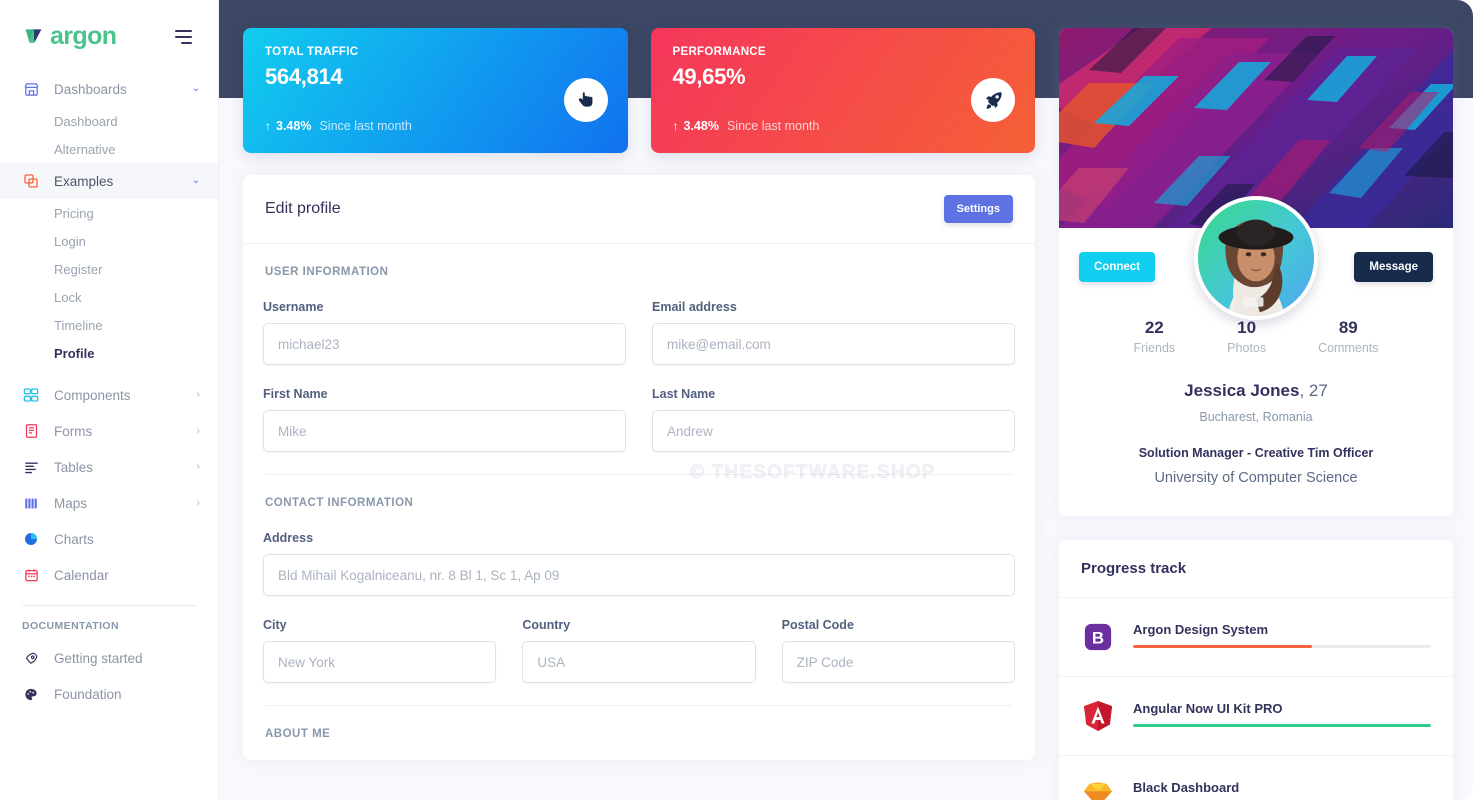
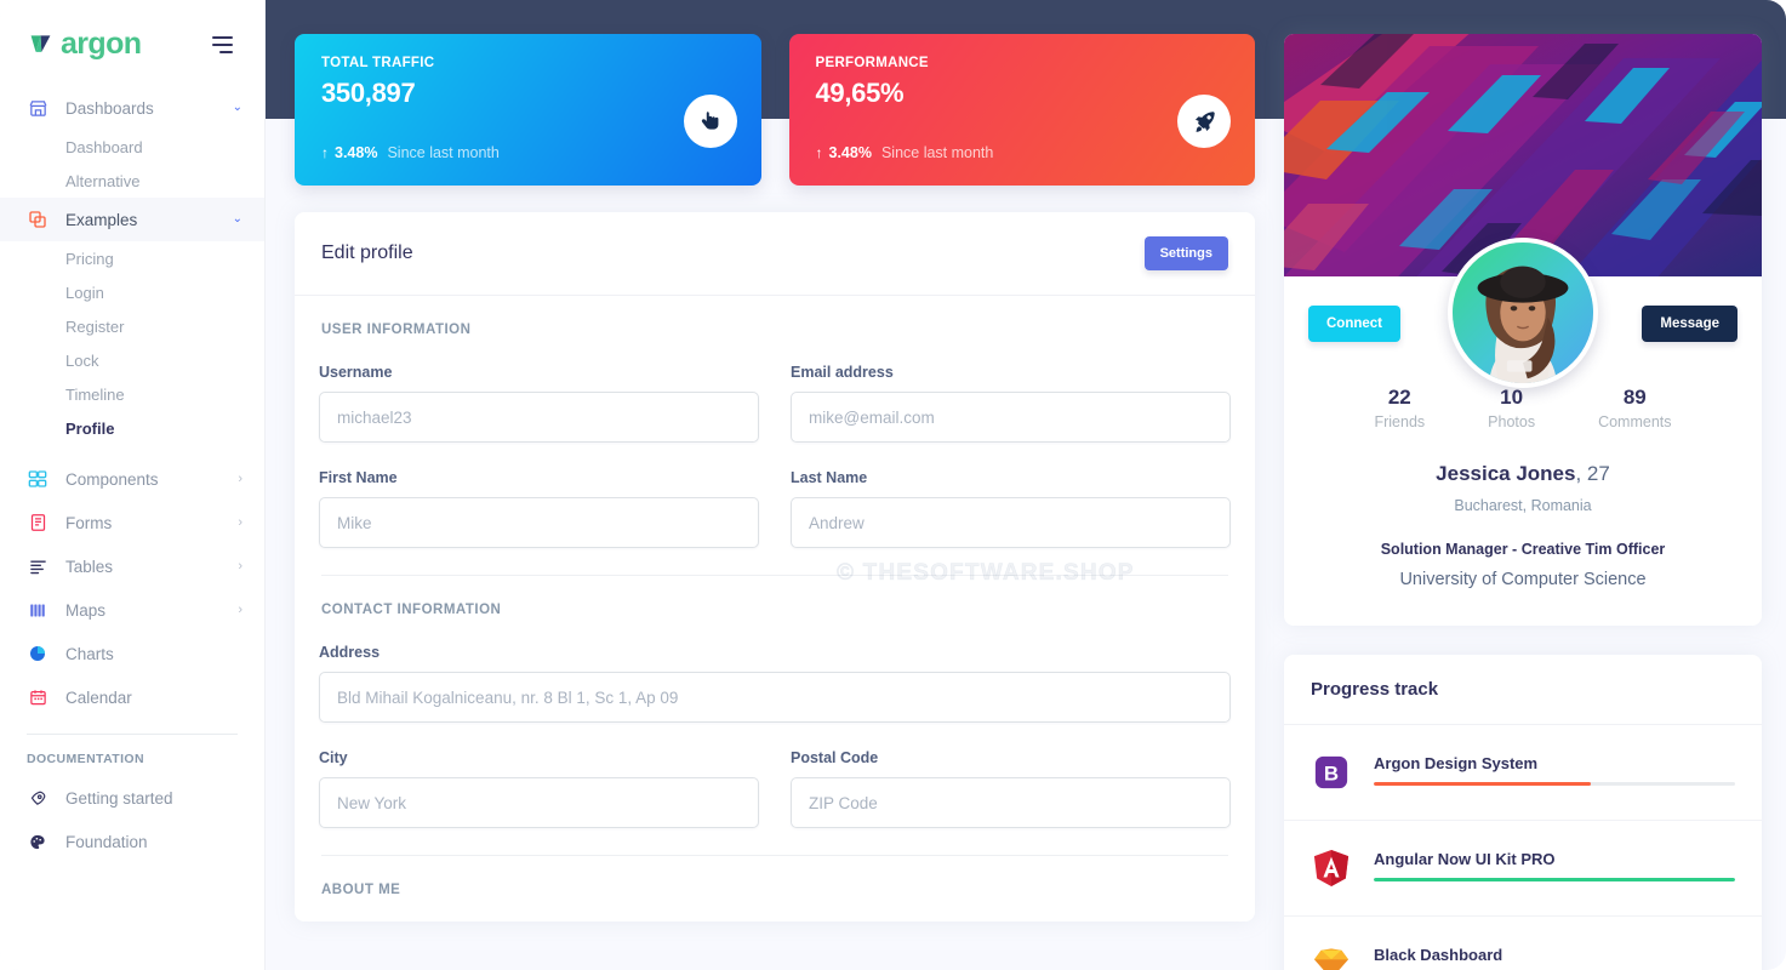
  argon
  Dashboards
  ⌄
  Dashboard
  Alternative
  Examples
  ⌄
  Pricing
  Login
  Register
  Lock
  Timeline
  Profile
  Components
  ›
  Forms
  ›
  Tables
  ›
  Maps
  ›
  Charts
  Calendar
  DOCUMENTATION
  Getting started
  Foundation
  TOTAL TRAFFIC
- 564,814
+ 350,897
  ↑
  3.48%
  Since last month
  PERFORMANCE
  49,65%
  ↑
  3.48%
  Since last month
  Edit profile
  Settings
  USER INFORMATION
  Username
  michael23
  Email address
  mike@email.com
  First Name
  Mike
  Last Name
  Andrew
  CONTACT INFORMATION
  Address
  Bld Mihail Kogalniceanu, nr. 8 Bl 1, Sc 1, Ap 09
  City
  New York
- Country
- USA
  Postal Code
  ZIP Code
  ABOUT ME
  Connect
  Message
  22
  Friends
  10
  Photos
  89
  Comments
  Jessica Jones, 27
  Bucharest, Romania
  Solution Manager - Creative Tim Officer
  University of Computer Science
  Progress track
  B
  Argon Design System
  Angular Now UI Kit PRO
  Black Dashboard
  © THESOFTWARE.SHOP
